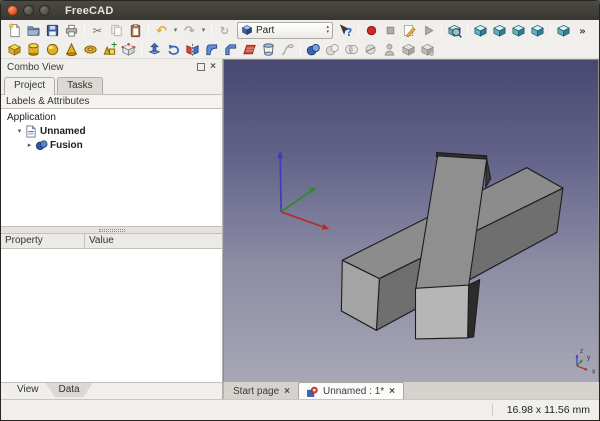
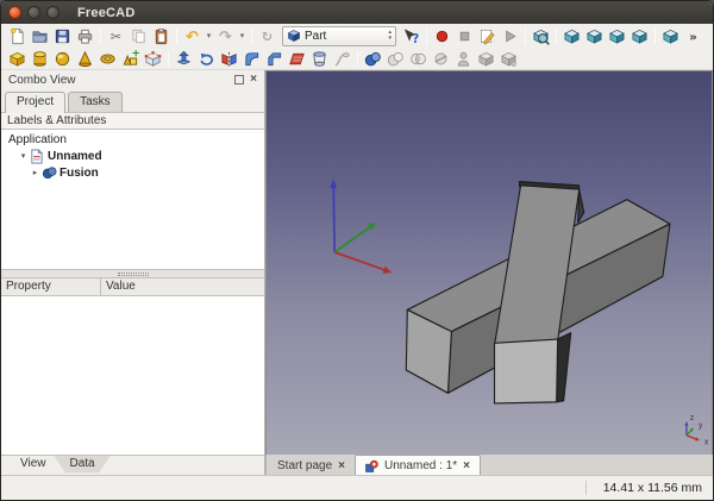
  FreeCAD
  ✂
  ↶
  ↷
  ↻
  Part
  ?
  »
  +
  Combo View
  ×
  Project
  Tasks
  Labels & Attributes
  Application
  Unnamed
  Fusion
  Property
  Value
  View
  Data
  Start page
  ×
  Unnamed : 1*
  ×
- 16.98 x 11.56 mm
+ 14.41 x 11.56 mm
